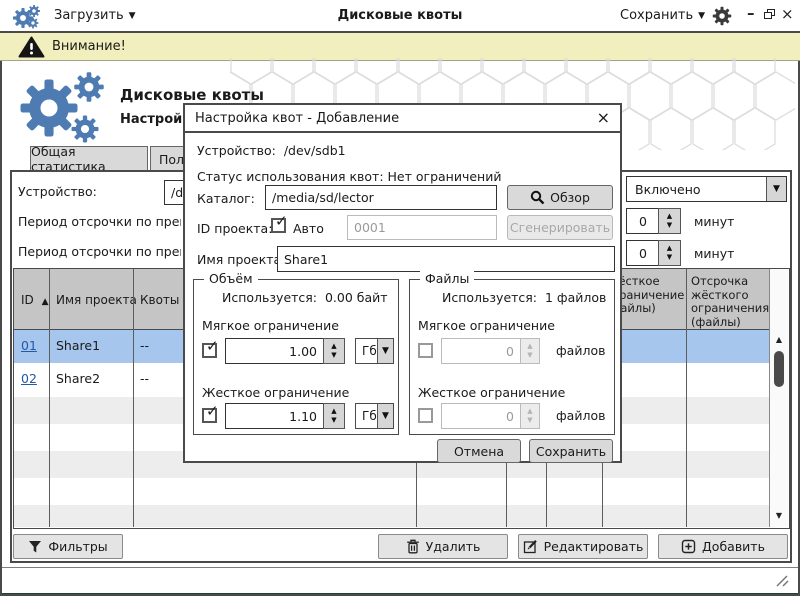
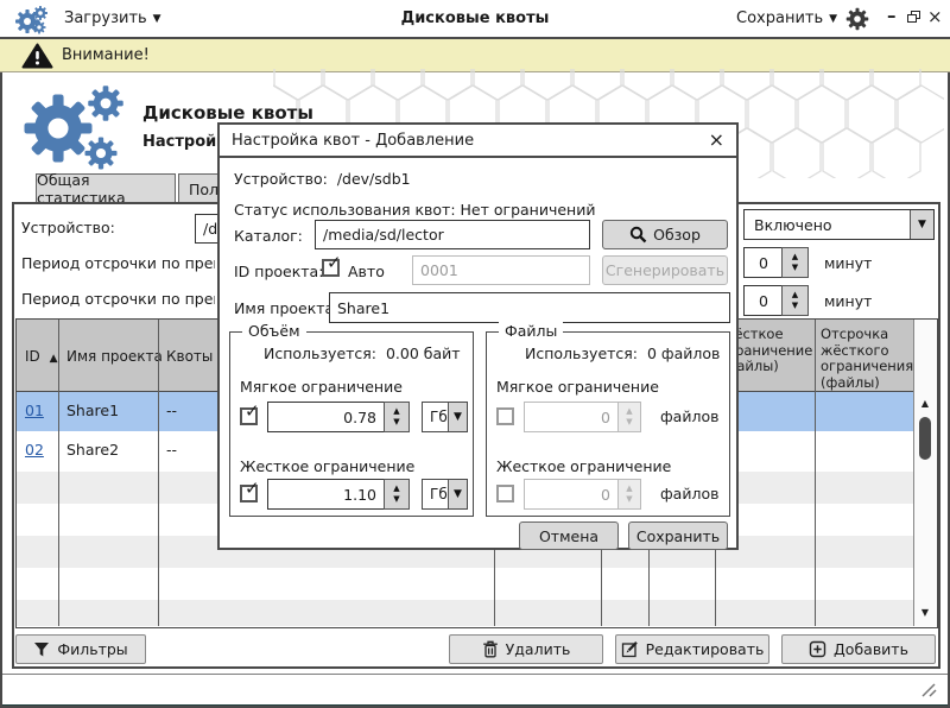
  Загрузить ▼
  Дисковые квоты
  Сохранить ▼
  –
  ×
  Внимание!
  Дисковые квоты
  Настрой
  Общая статистика
  Пол
  Устройство:
  /d
  Включено
  ▼
  Период отсрочки по пре
  0
  ▲
  ▼
  минут
  Период отсрочки по пре
  0
  ▲
  ▼
  минут
  ID ▲
  Имя проект
  Квоты
  сткое раничение айлы)
  Отсрочка жёсткого ограничения (файлы)
  01
  Share1
  --
  02
  Share2
  --
  ▲
  ▼
  Фильтры
  Удалить
  Редактировать
  Добавить
  Настройка квот - Добавление
  ×
  Устройство: /dev/sdb1
  Статус использования квот: Нет ограничений
  Каталог:
  /media/sd/lector
  Обзор
  ID проекта
  ✓
  Авто
  0001
  Сгенерировать
  Имя проект
  Share1
  Объём
  Используется: 0.00 байт
  Мягкое ограничение
  ✓
- 1.00
+ 0.78
  ▲
  ▼
  Гб
  ▼
  Жесткое ограничение
  ✓
  1.10
  ▲
  ▼
  Гб
  ▼
  Файлы
- Используется: 1 файлов
+ Используется: 0 файлов
  Мягкое ограничение
  0
  ▲
  ▼
  файлов
  Жесткое ограничение
  0
  ▲
  ▼
  файлов
  Отмена
  Сохранить
